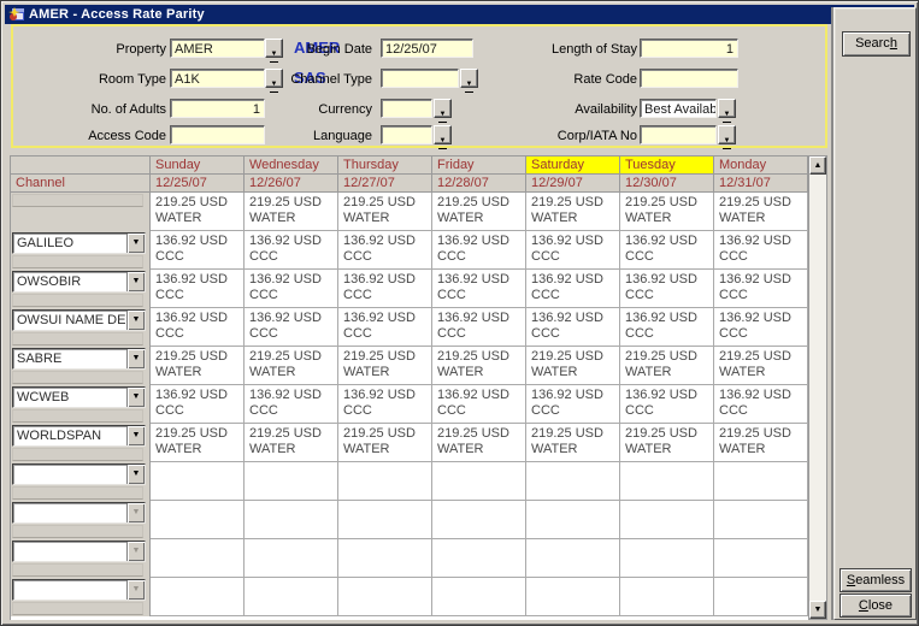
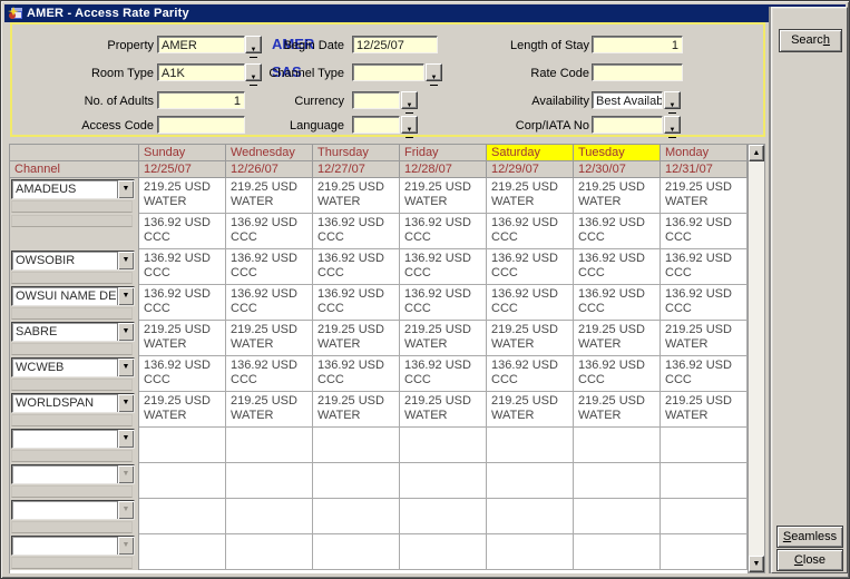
  AMER - Access Rate Parity
  Property
  AMER
  AMER
  Room Type
  A1K
  SAS
  No. of Adults
  1
  Access Code
  Begin Date
  12/25/07
  Channel Type
  Currency
  Language
  Length of Stay
  1
  Rate Code
  Availability
  Best Availab
  Corp/IATA No
  Sunday
  Wednesday
  Thursday
  Friday
  Saturday
  Tuesday
  Monday
  Channel
  12/25/07
  12/26/07
  12/27/07
  12/28/07
  12/29/07
  12/30/07
  12/31/07
+ AMADEUS
  219.25 USD
  WATER
  219.25 USD
  WATER
  219.25 USD
  WATER
  219.25 USD
  WATER
  219.25 USD
  WATER
  219.25 USD
  WATER
  219.25 USD
  WATER
- GALILEO
  136.92 USD
  CCC
  136.92 USD
  CCC
  136.92 USD
  CCC
  136.92 USD
  CCC
  136.92 USD
  CCC
  136.92 USD
  CCC
  136.92 USD
  CCC
  OWSOBIR
  136.92 USD
  CCC
  136.92 USD
  CCC
  136.92 USD
  CCC
  136.92 USD
  CCC
  136.92 USD
  CCC
  136.92 USD
  CCC
  136.92 USD
  CCC
  OWSUI NAME DE
  136.92 USD
  CCC
  136.92 USD
  CCC
  136.92 USD
  CCC
  136.92 USD
  CCC
  136.92 USD
  CCC
  136.92 USD
  CCC
  136.92 USD
  CCC
  SABRE
  219.25 USD
  WATER
  219.25 USD
  WATER
  219.25 USD
  WATER
  219.25 USD
  WATER
  219.25 USD
  WATER
  219.25 USD
  WATER
  219.25 USD
  WATER
  WCWEB
  136.92 USD
  CCC
  136.92 USD
  CCC
  136.92 USD
  CCC
  136.92 USD
  CCC
  136.92 USD
  CCC
  136.92 USD
  CCC
  136.92 USD
  CCC
  WORLDSPAN
  219.25 USD
  WATER
  219.25 USD
  WATER
  219.25 USD
  WATER
  219.25 USD
  WATER
  219.25 USD
  WATER
  219.25 USD
  WATER
  219.25 USD
  WATER
  Search
  Seamless
  Close
